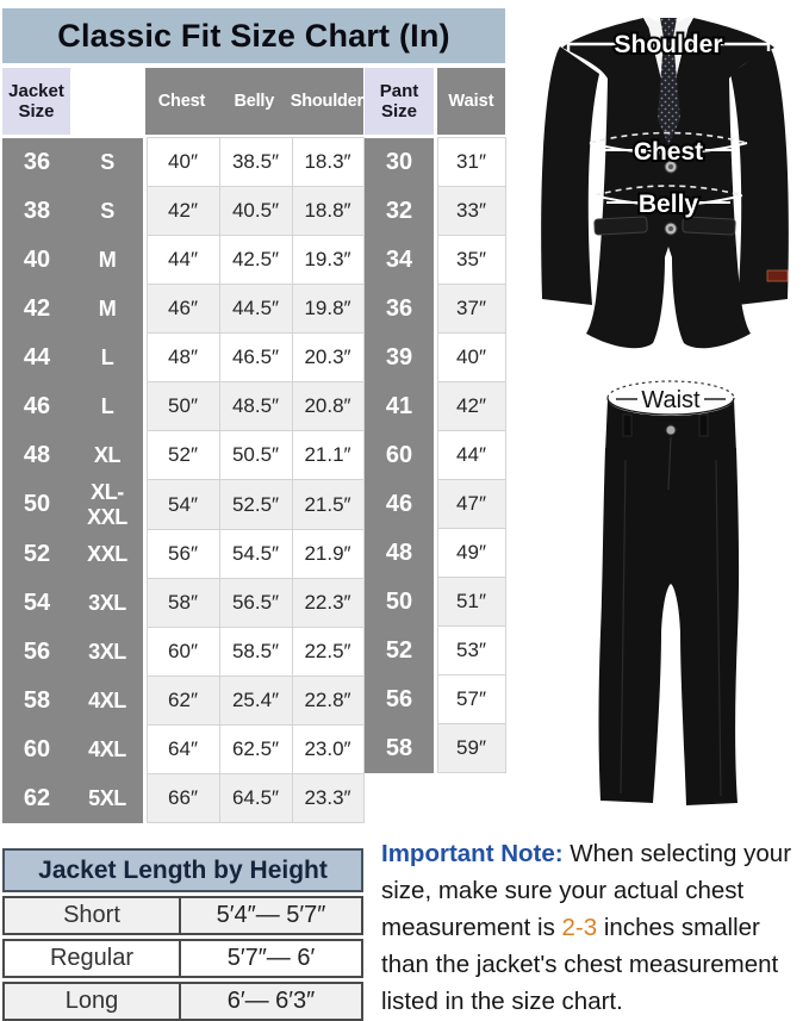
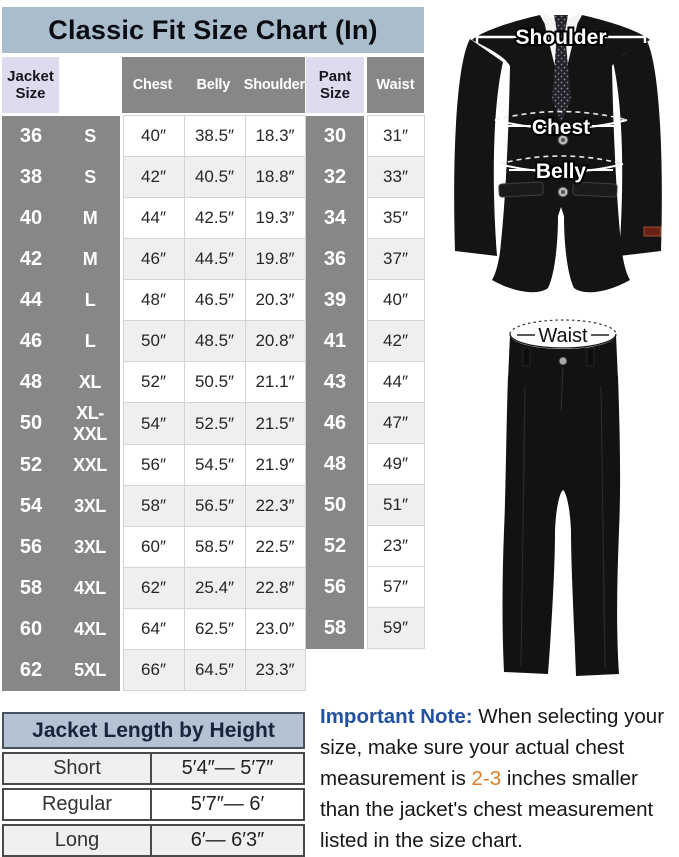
  Classic Fit Size Chart (In)
  Jacket Size
  Chest
  Belly
  Shoulder
  Pant Size
  Waist
  36	S		40″	38.5″	18.3″
  38	S		42″	40.5″	18.8″
  40	M		44″	42.5″	19.3″
  42	M		46″	44.5″	19.8″
  44	L		48″	46.5″	20.3″
  46	L		50″	48.5″	20.8″
  48	XL		52″	50.5″	21.1″
  50	XL-XXL		54″	52.5″	21.5″
  52	XXL		56″	54.5″	21.9″
  54	3XL		58″	56.5″	22.3″
  56	3XL		60″	58.5″	22.5″
  58	4XL		62″	25.4″	22.8″
  60	4XL		64″	62.5″	23.0″
  62	5XL		66″	64.5″	23.3″
  30		31″
  32		33″
  34		35″
  36		37″
  39		40″
  41		42″
- 60		44″
+ 43		44″
  46		47″
  48		49″
  50		51″
- 52		53″
+ 52		23″
  56		57″
  58		59″
  Jacket Length by Height
  Short
  5′4″— 5′7″
  Regular
  5′7″— 6′
  Long
  6′— 6′3″
  Important Note: When selecting your size, make sure your actual chest measurement is 2-3 inches smaller than the jacket's chest measurement listed in the size chart.
  Shoulder
  Chest
  Belly
  Waist
